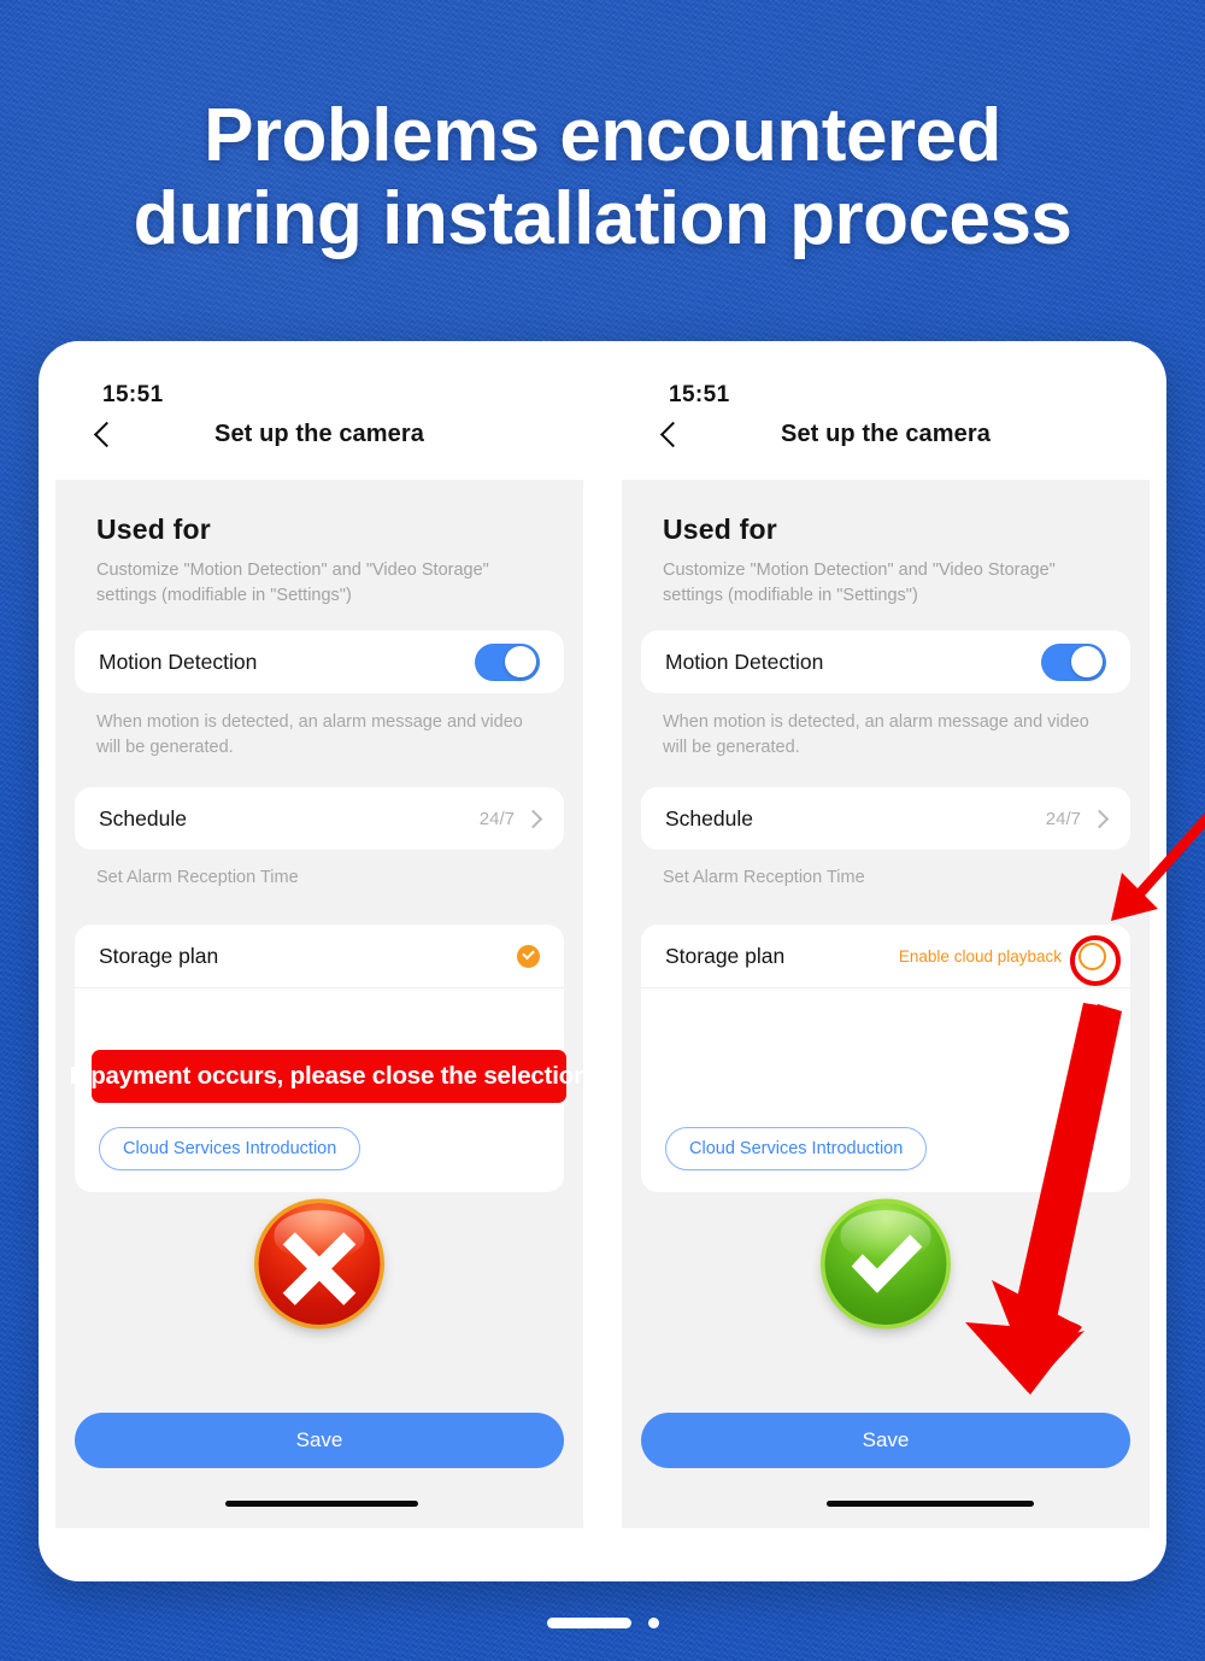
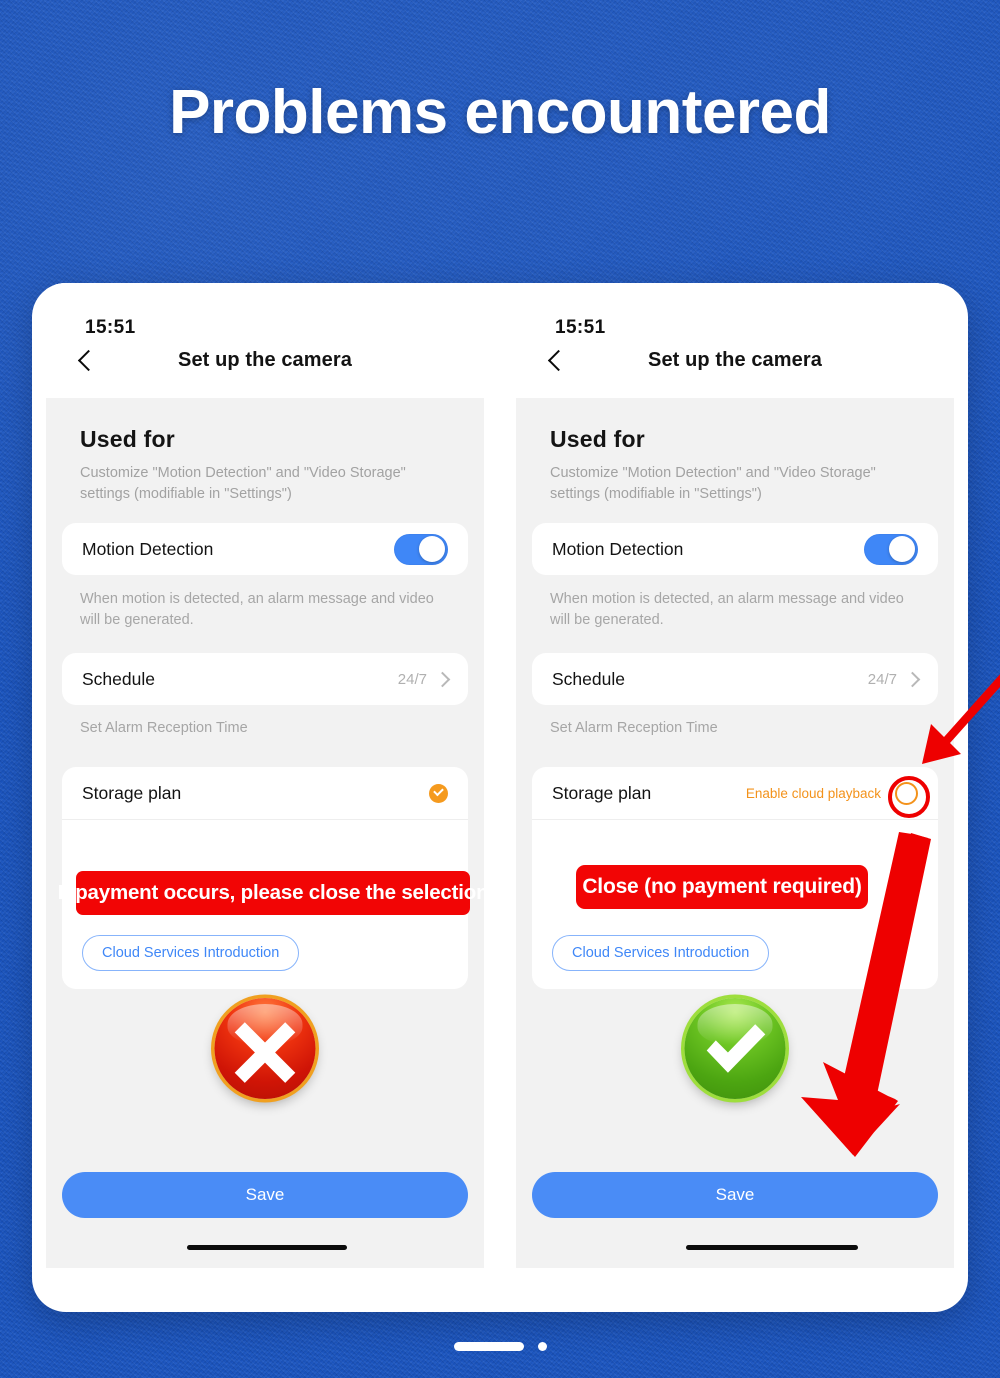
  Problems encountered
- during installation process
  15:51
  Set up the camera
  Used for
  Customize "Motion Detection" and "Video Storage" settings (modifiable in "Settings")
  Motion Detection
  When motion is detected, an alarm message and video will be generated.
  Schedule
  24/7
  Set Alarm Reception Time
  Storage plan
  payment occurs, please close the selectio
  Cloud Services Introduction
  Save
  15:51
  Set up the camera
  Used for
  Customize "Motion Detection" and "Video Storage" settings (modifiable in "Settings")
  Motion Detection
  When motion is detected, an alarm message and video will be generated.
  Schedule
  24/7
  Set Alarm Reception Time
  Storage plan
  Enable cloud playback
+ Close (no payment required)
  Cloud Services Introduction
  Save
